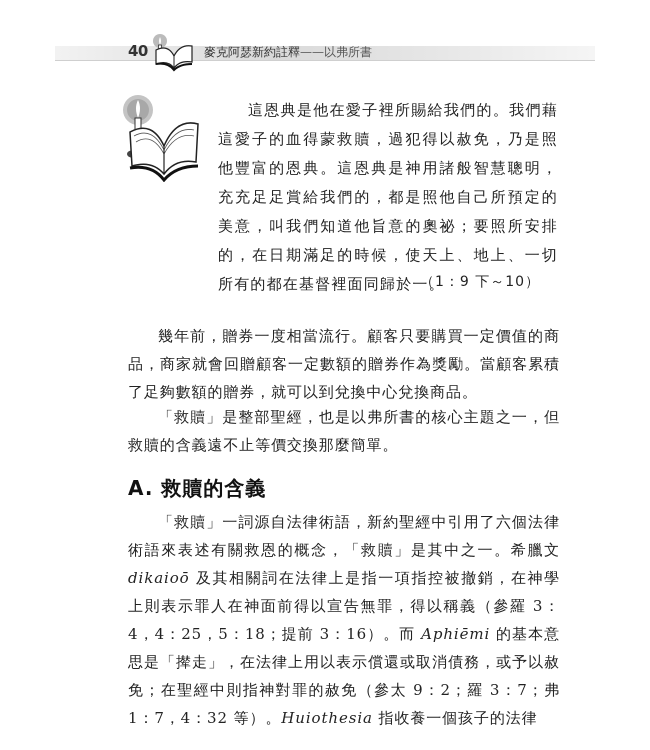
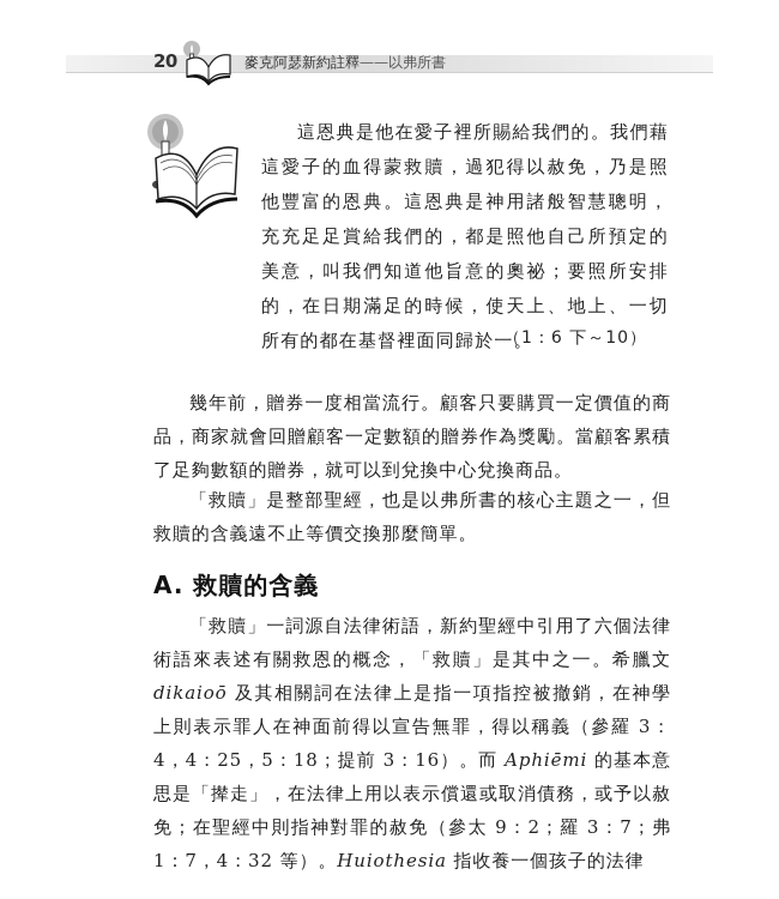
- 40
+ 20
  麥克阿瑟新約註釋——以弗所書
  這恩典是他在愛子裡所賜給我們的。我們藉這愛子的血得蒙救贖，過犯得以赦免，乃是照他豐富的恩典。這恩典是神用諸般智慧聰明，充充足足賞給我們的，都是照他自己所預定的美意，叫我們知道他旨意的奧祕；要照所安排的，在日期滿足的時候，使天上、地上、一切所有的都在基督裡面同歸於一。
- （1：9 下～10）
+ （1：6 下～10）
  幾年前，贈券一度相當流行。顧客只要購買一定價值的商品，商家就會回贈顧客一定數額的贈券作為獎勵。當顧客累積了足夠數額的贈券，就可以到兌換中心兌換商品。
  「救贖」是整部聖經，也是以弗所書的核心主題之一，但救贖的含義遠不止等價交換那麼簡單。
  A. 救贖的含義
  「救贖」一詞源自法律術語，新約聖經中引用了六個法律術語來表述有關救恩的概念，「救贖」是其中之一。希臘文 dikaioō 及其相關詞在法律上是指一項指控被撤銷，在神學上則表示罪人在神面前得以宣告無罪，得以稱義（參羅 3：4，4：25，5：18；提前 3：16）。而 Aphiēmi 的基本意思是「撵走」，在法律上用以表示償還或取消債務，或予以赦免；在聖經中則指神對罪的赦免（參太 9：2；羅 3：7；弗 1：7，4：32 等）。Huiothesia 指收養一個孩子的法律
